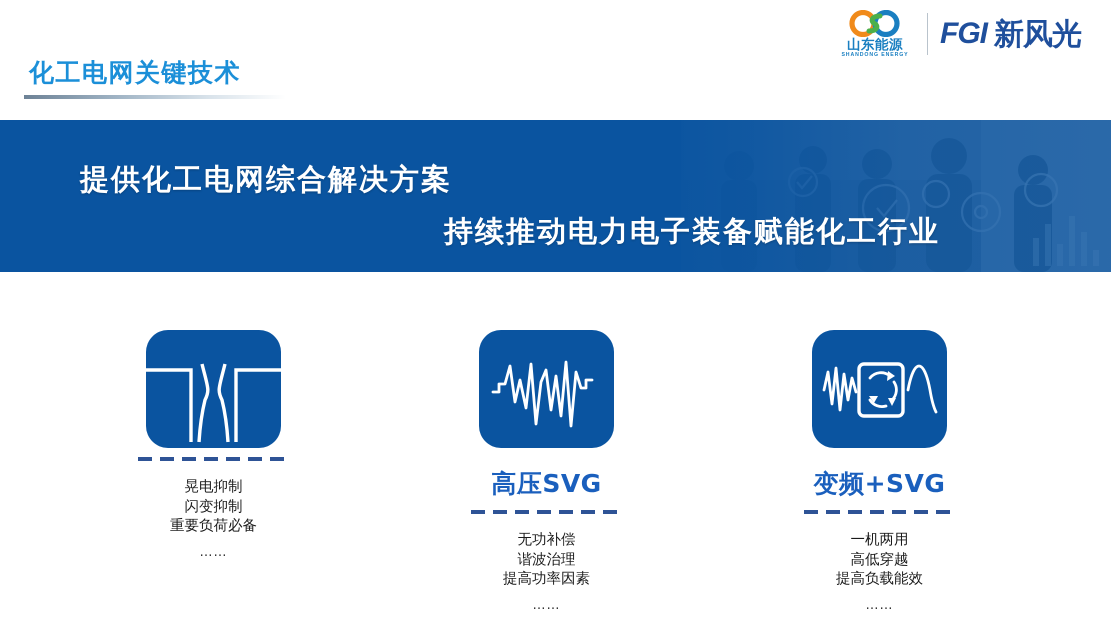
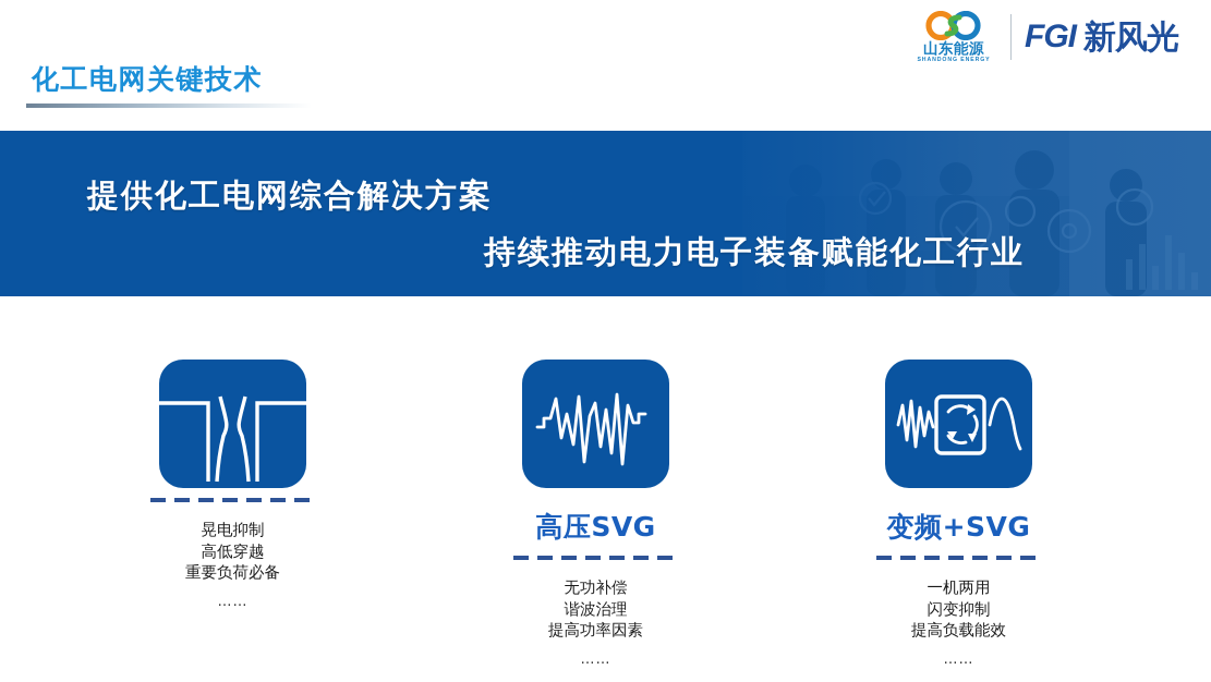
  山东能源
  FGI
  新风光
  化工电网关键技术
  提供化工电网综合解决方案
  持续推动电力电子装备赋能化工行业
  晃电抑制
- 闪变抑制
+ 高低穿越
  重要负荷必备
  ……
  高压SVG
  无功补偿
  谐波治理
  提高功率因素
  ……
  变频+SVG
  一机两用
- 高低穿越
+ 闪变抑制
  提高负载能效
  ……
